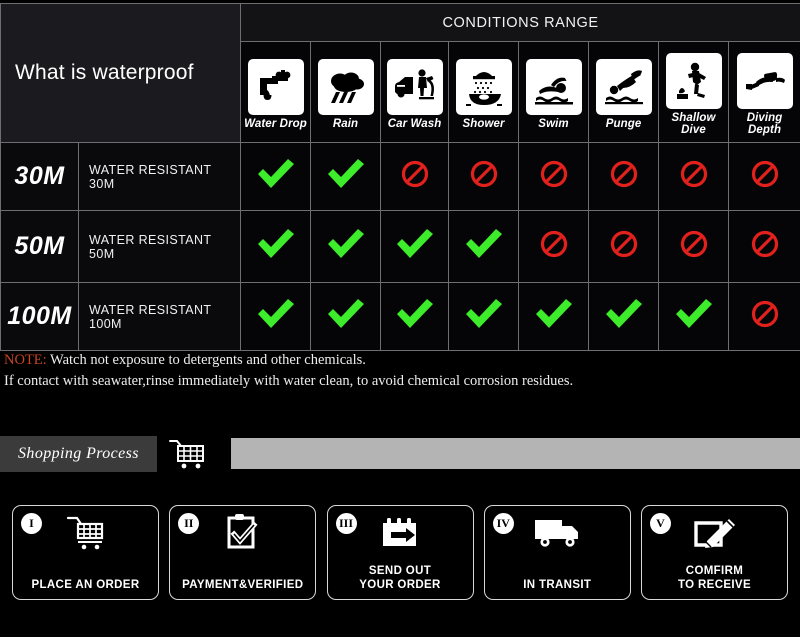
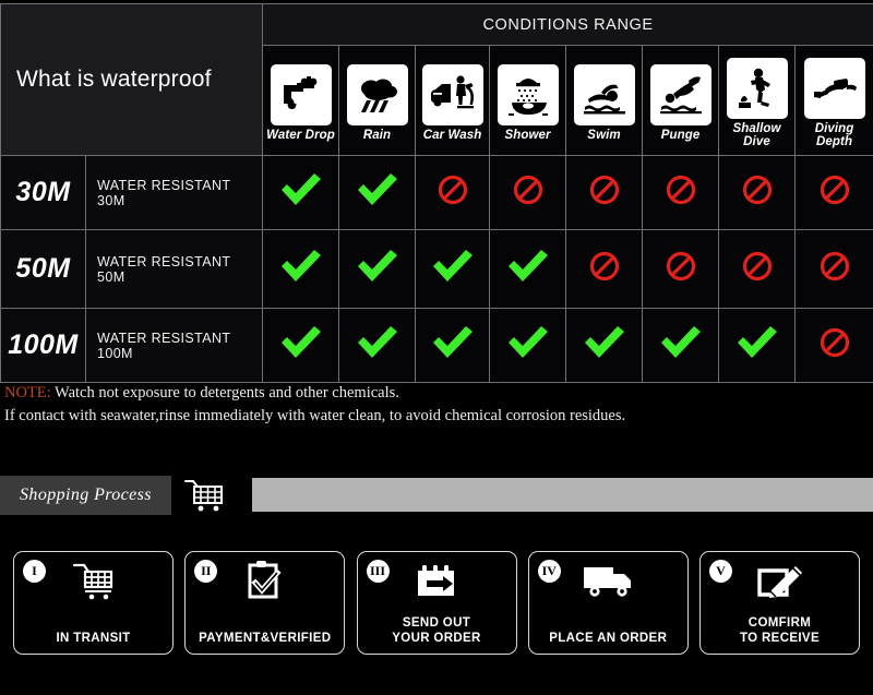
  What is waterproof	CONDITIONS RANGE
  Water Drop	Rain	Car Wash	Shower	Swim	Punge	Shallow Dive	Diving Depth
  30M	WATER RESISTANT 30M
  50M	WATER RESISTANT 50M
  100M	WATER RESISTANT 100M
  NOTE: Watch not exposure to detergents and other chemicals.
  If contact with seawater,rinse immediately with water clean, to avoid chemical corrosion residues.
  Shopping Process
  I
- PLACE AN ORDER
+ IN TRANSIT
  II
  PAYMENT&VERIFIED
  III
  SEND OUT
  YOUR ORDER
  IV
- IN TRANSIT
+ PLACE AN ORDER
  V
  COMFIRM
  TO RECEIVE
